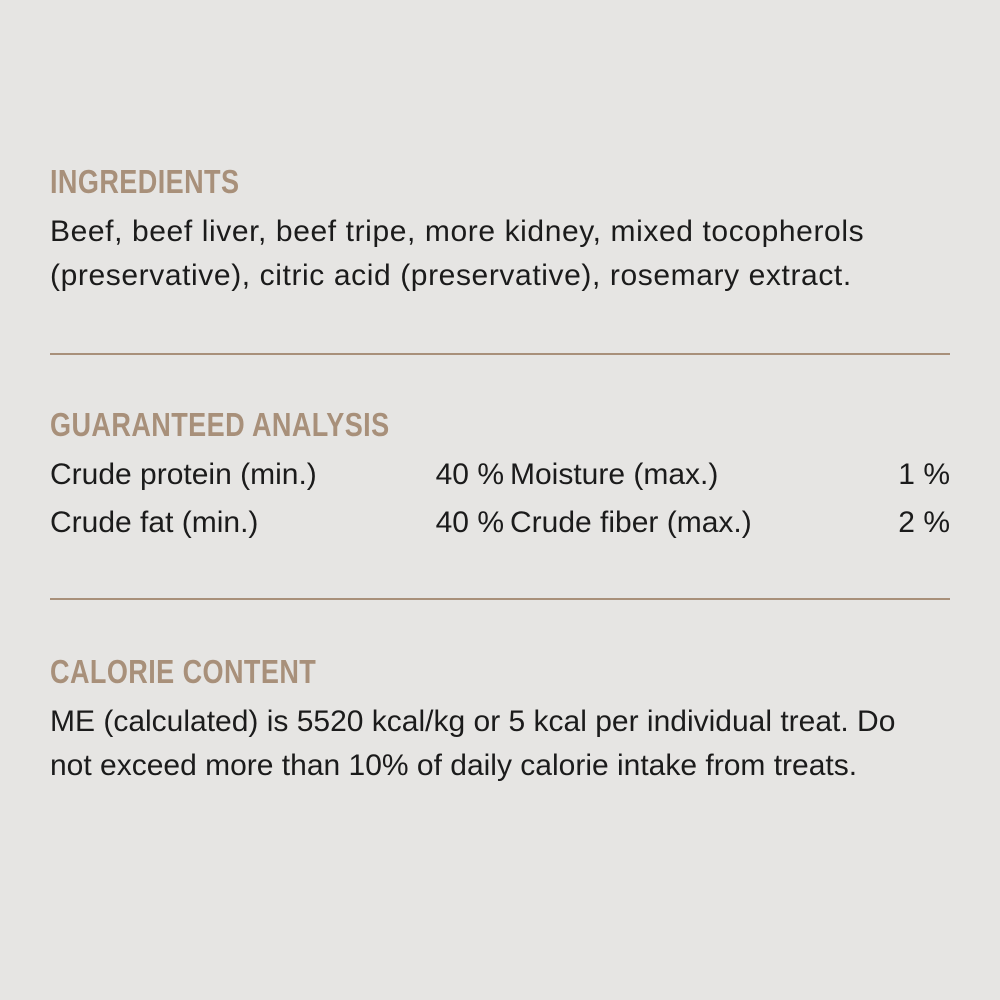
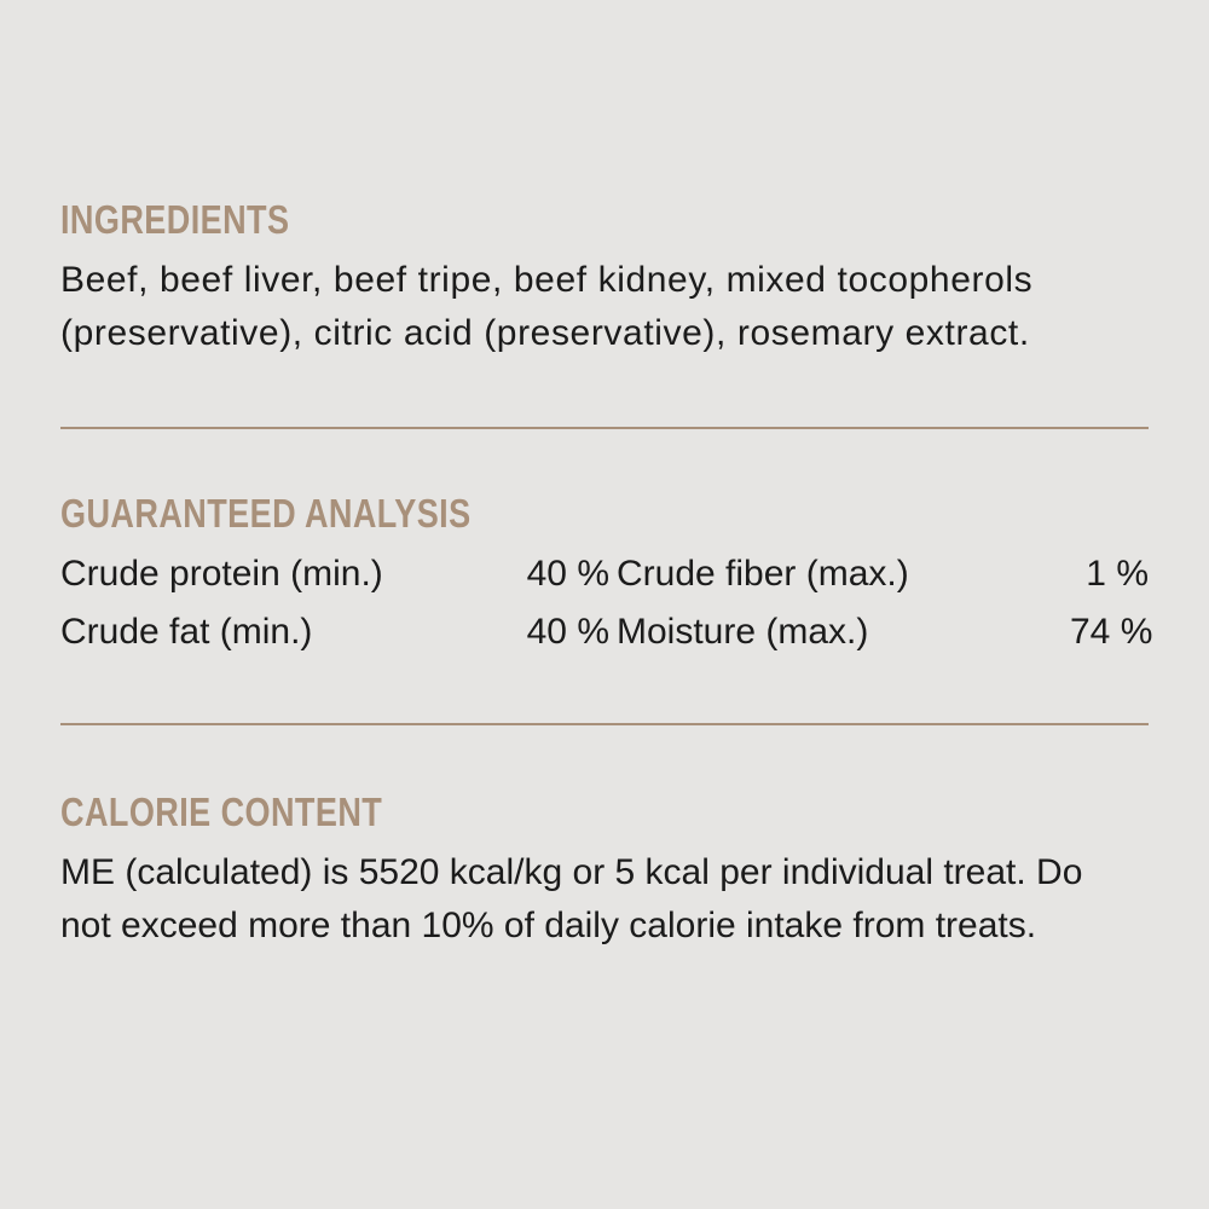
  INGREDIENTS
- Beef, beef liver, beef tripe, more kidney, mixed tocopherols (preservative), citric acid (preservative), rosemary extract.
+ Beef, beef liver, beef tripe, beef kidney, mixed tocopherols (preservative), citric acid (preservative), rosemary extract.
  GUARANTEED ANALYSIS
  Crude protein (min.)
  40 %
- Moisture (max.)
+ Crude fiber (max.)
  1 %
  Crude fat (min.)
  40 %
- Crude fiber (max.)
+ Moisture (max.)
- 2 %
+ 74 %
  CALORIE CONTENT
  ME (calculated) is 5520 kcal/kg or 5 kcal per individual treat. Do not exceed more than 10% of daily calorie intake from treats.
